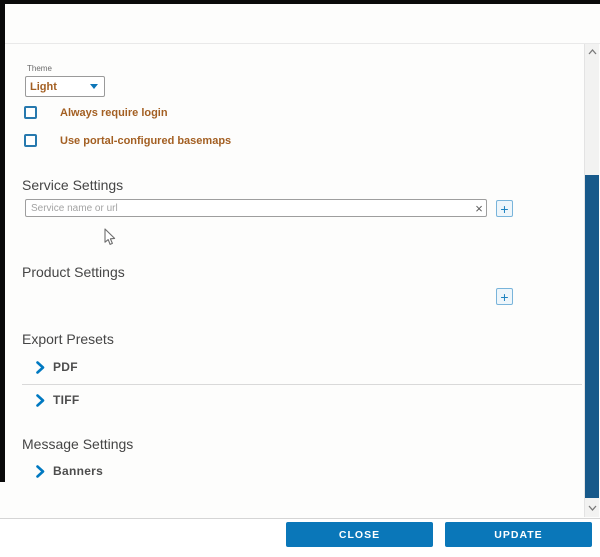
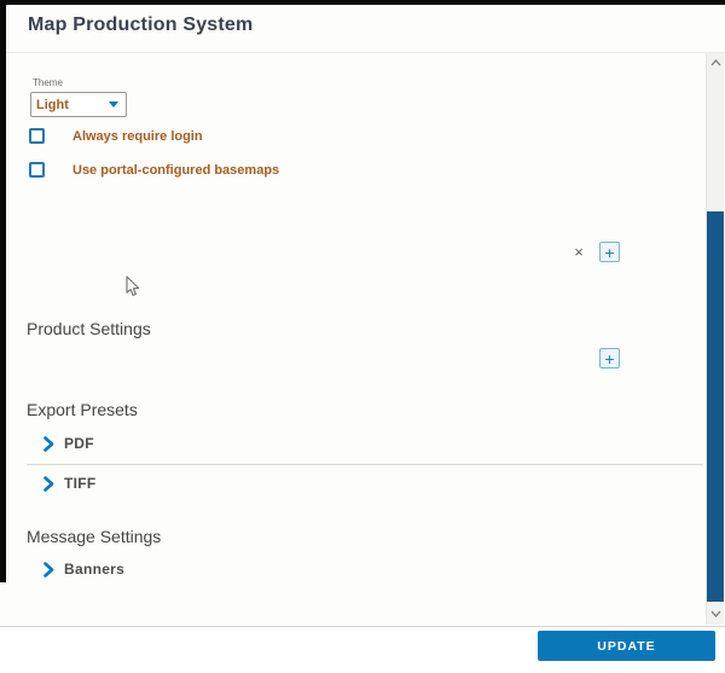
+ Map Production System
  Theme
  Light
  Always require login
  Use portal-configured basemaps
- Service Settings
- Service name or url
  ×
  +
  Product Settings
  +
  Export Presets
  PDF
  TIFF
  Message Settings
  Banners
- CLOSE
  UPDATE
